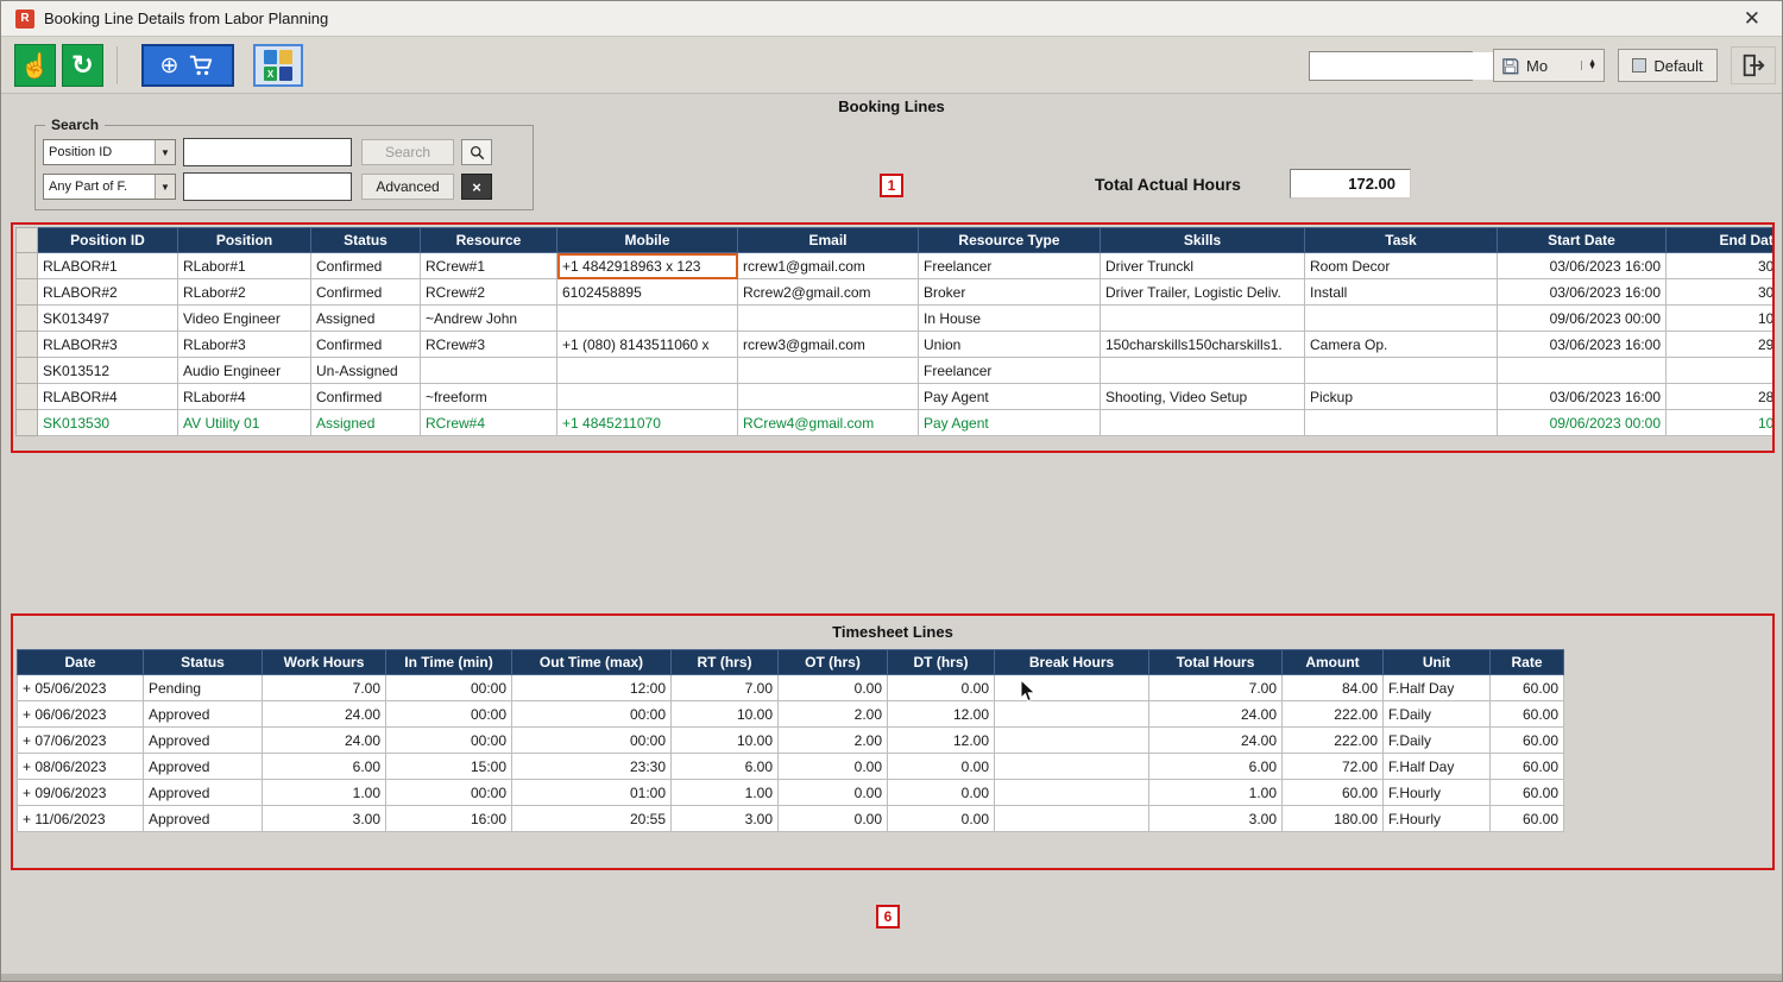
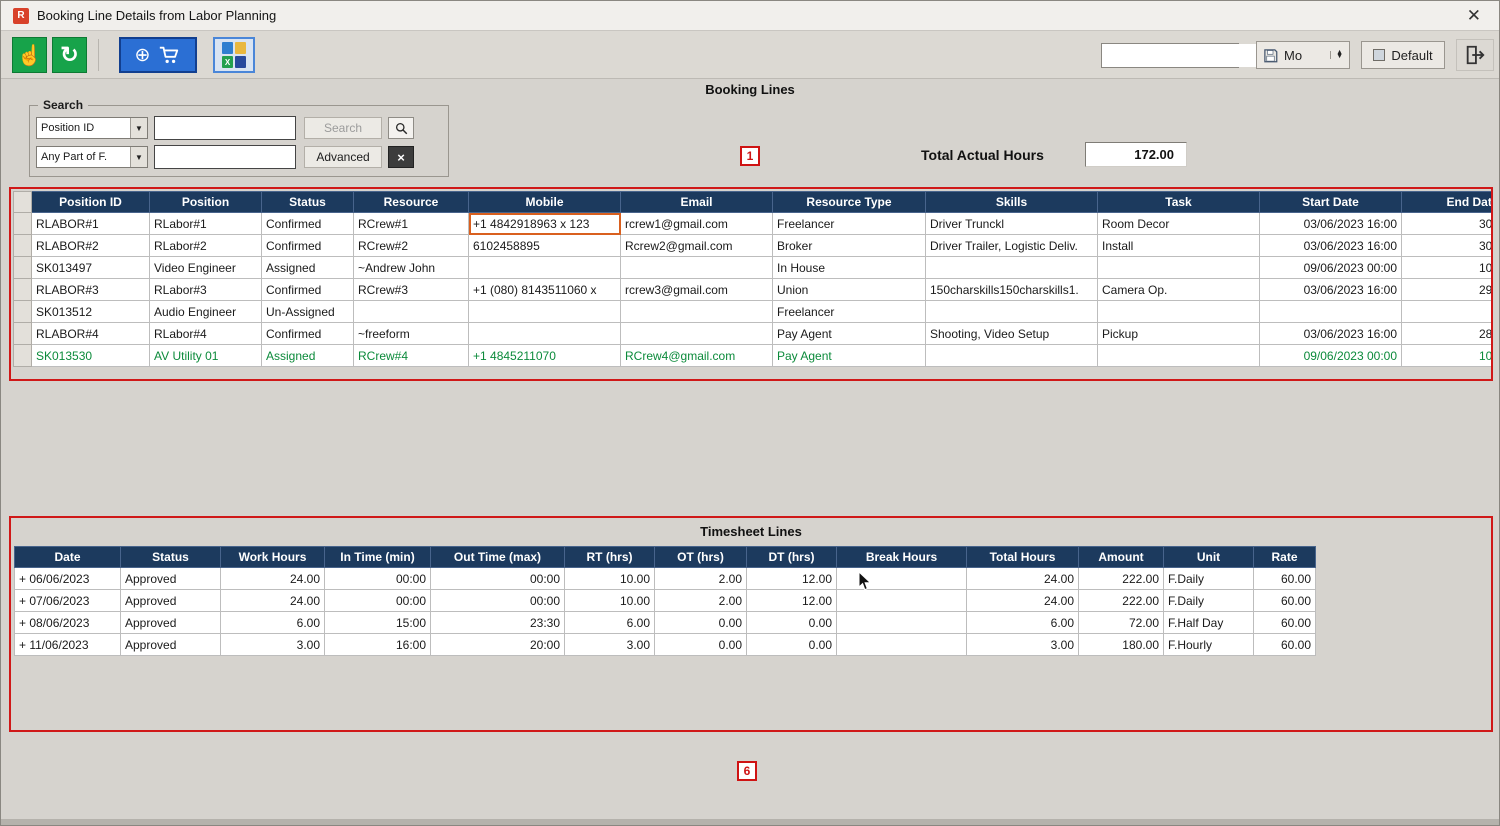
  R
  Booking Line Details from Labor Planning
  ✕
  ☝
  ↻
  ⊕
  X
  Mo
  Default
  Booking Lines
  Search
  Position ID
  ▼
  Search
  Any Part of F.
  ▼
  Advanced
  ×
  1
  Total Actual Hours
  172.00
  	Position ID	Position	Status	Resource	Mobile	Email	Resource Type	Skills	Task	Start Date	End Dat
  	RLABOR#1	RLabor#1	Confirmed	RCrew#1	+1 4842918963 x 123	rcrew1@gmail.com	Freelancer	Driver Trunckl	Room Decor	03/06/2023 16:00	30
  	RLABOR#2	RLabor#2	Confirmed	RCrew#2	6102458895	Rcrew2@gmail.com	Broker	Driver Trailer, Logistic Deliv.	Install	03/06/2023 16:00	30
  	SK013497	Video Engineer	Assigned	~Andrew John			In House			09/06/2023 00:00	10
  	RLABOR#3	RLabor#3	Confirmed	RCrew#3	+1 (080) 8143511060 x	rcrew3@gmail.com	Union	150charskills150charskills1.	Camera Op.	03/06/2023 16:00	29
  	SK013512	Audio Engineer	Un-Assigned				Freelancer
  	RLABOR#4	RLabor#4	Confirmed	~freeform			Pay Agent	Shooting, Video Setup	Pickup	03/06/2023 16:00	28
  	SK013530	AV Utility 01	Assigned	RCrew#4	+1 4845211070	RCrew4@gmail.com	Pay Agent			09/06/2023 00:00	10
  Timesheet Lines
  Date	Status	Work Hours	In Time (min)	Out Time (max)	RT (hrs)	OT (hrs)	DT (hrs)	Break Hours	Total Hours	Amount	Unit	Rate
- + 05/06/2023	Pending	7.00	00:00	12:00	7.00	0.00	0.00		7.00	84.00	F.Half Day	60.00
  + 06/06/2023	Approved	24.00	00:00	00:00	10.00	2.00	12.00		24.00	222.00	F.Daily	60.00
  + 07/06/2023	Approved	24.00	00:00	00:00	10.00	2.00	12.00		24.00	222.00	F.Daily	60.00
  + 08/06/2023	Approved	6.00	15:00	23:30	6.00	0.00	0.00		6.00	72.00	F.Half Day	60.00
- + 09/06/2023	Approved	1.00	00:00	01:00	1.00	0.00	0.00		1.00	60.00	F.Hourly	60.00
- + 11/06/2023	Approved	3.00	16:00	20:55	3.00	0.00	0.00		3.00	180.00	F.Hourly	60.00
+ + 11/06/2023	Approved	3.00	16:00	20:00	3.00	0.00	0.00		3.00	180.00	F.Hourly	60.00
  6
